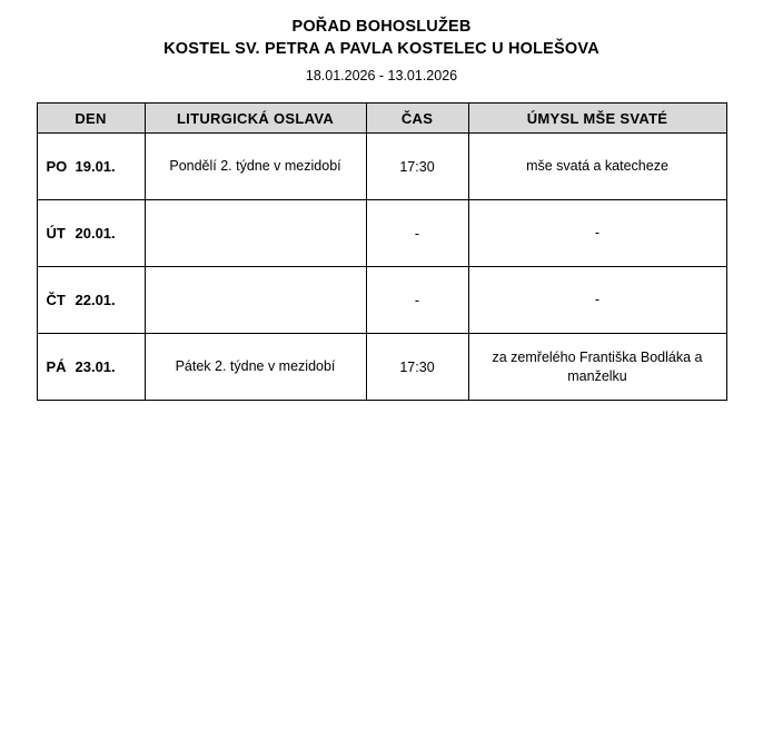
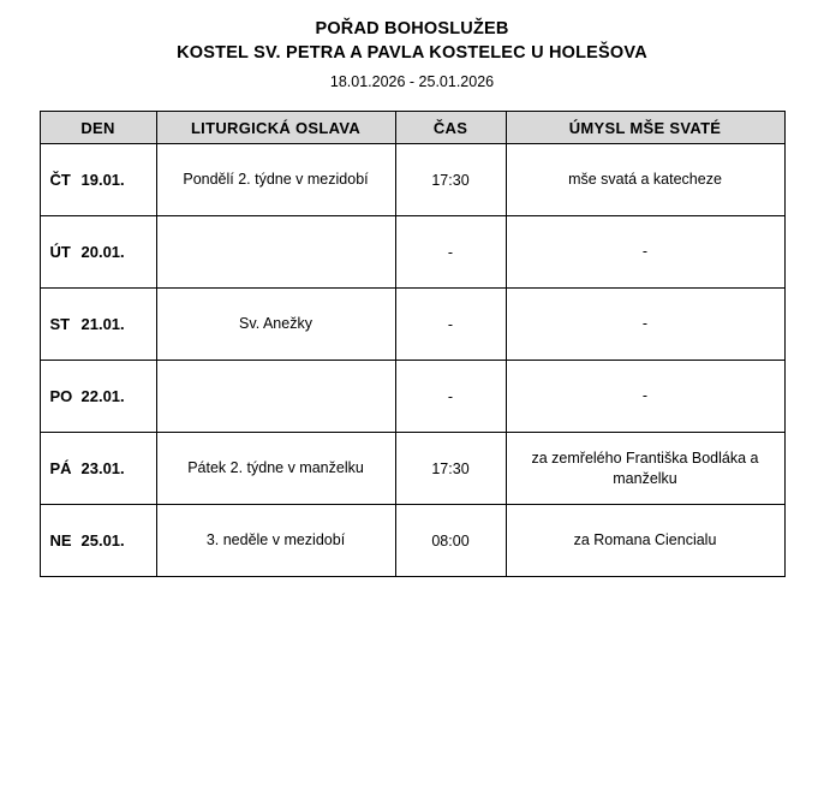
  POŘAD BOHOSLUŽEB
  KOSTEL SV. PETRA A PAVLA KOSTELEC U HOLEŠOVA
- 18.01.2026 - 13.01.2026
+ 18.01.2026 - 25.01.2026
  DEN	LITURGICKÁ OSLAVA	ČAS	ÚMYSL MŠE SVATÉ
- PO 19.01.	Pondělí 2. týdne v mezidobí	17:30	mše svatá a katecheze
+ ČT 19.01.	Pondělí 2. týdne v mezidobí	17:30	mše svatá a katecheze
  ÚT 20.01.		-	-
+ ST 21.01.	Sv. Anežky	-	-
- ČT 22.01.		-	-
+ PO 22.01.		-	-
- PÁ 23.01.	Pátek 2. týdne v mezidobí	17:30	za zemřelého Františka Bodláka a manželku
+ PÁ 23.01.	Pátek 2. týdne v manželku	17:30	za zemřelého Františka Bodláka a manželku
+ NE 25.01.	3. neděle v mezidobí	08:00	za Romana Ciencialu
